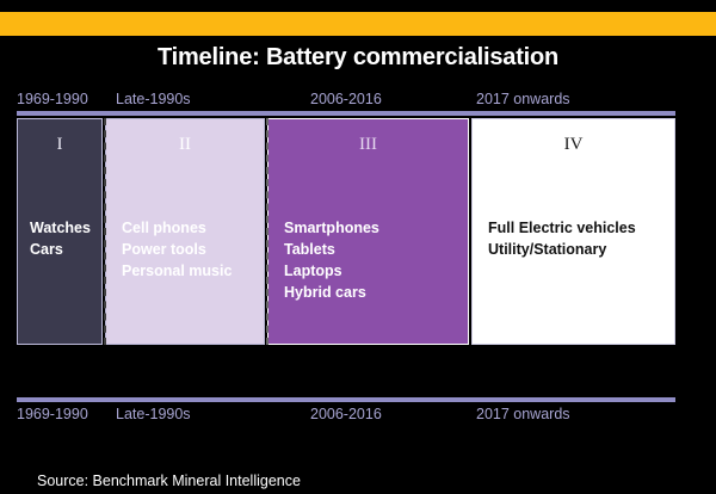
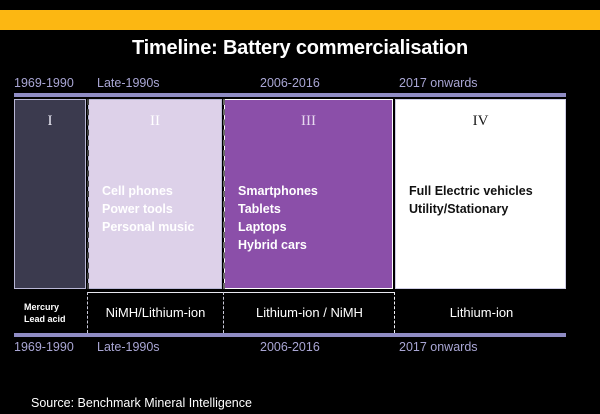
  Timeline: Battery commercialisation
  1969-1990
  Late-1990s
  2006-2016
  2017 onwards
  I
- Watches
- Cars
  II
  Cell phones
  Power tools
  Personal music
  III
  Smartphones
  Tablets
  Laptops
  Hybrid cars
  IV
  Full Electric vehicles
  Utility/Stationary
+ Mercury
+ Lead acid
+ NiMH/Lithium-ion
+ Lithium-ion / NiMH
+ Lithium-ion
  1969-1990
  Late-1990s
  2006-2016
  2017 onwards
  Source: Benchmark Mineral Intelligence
